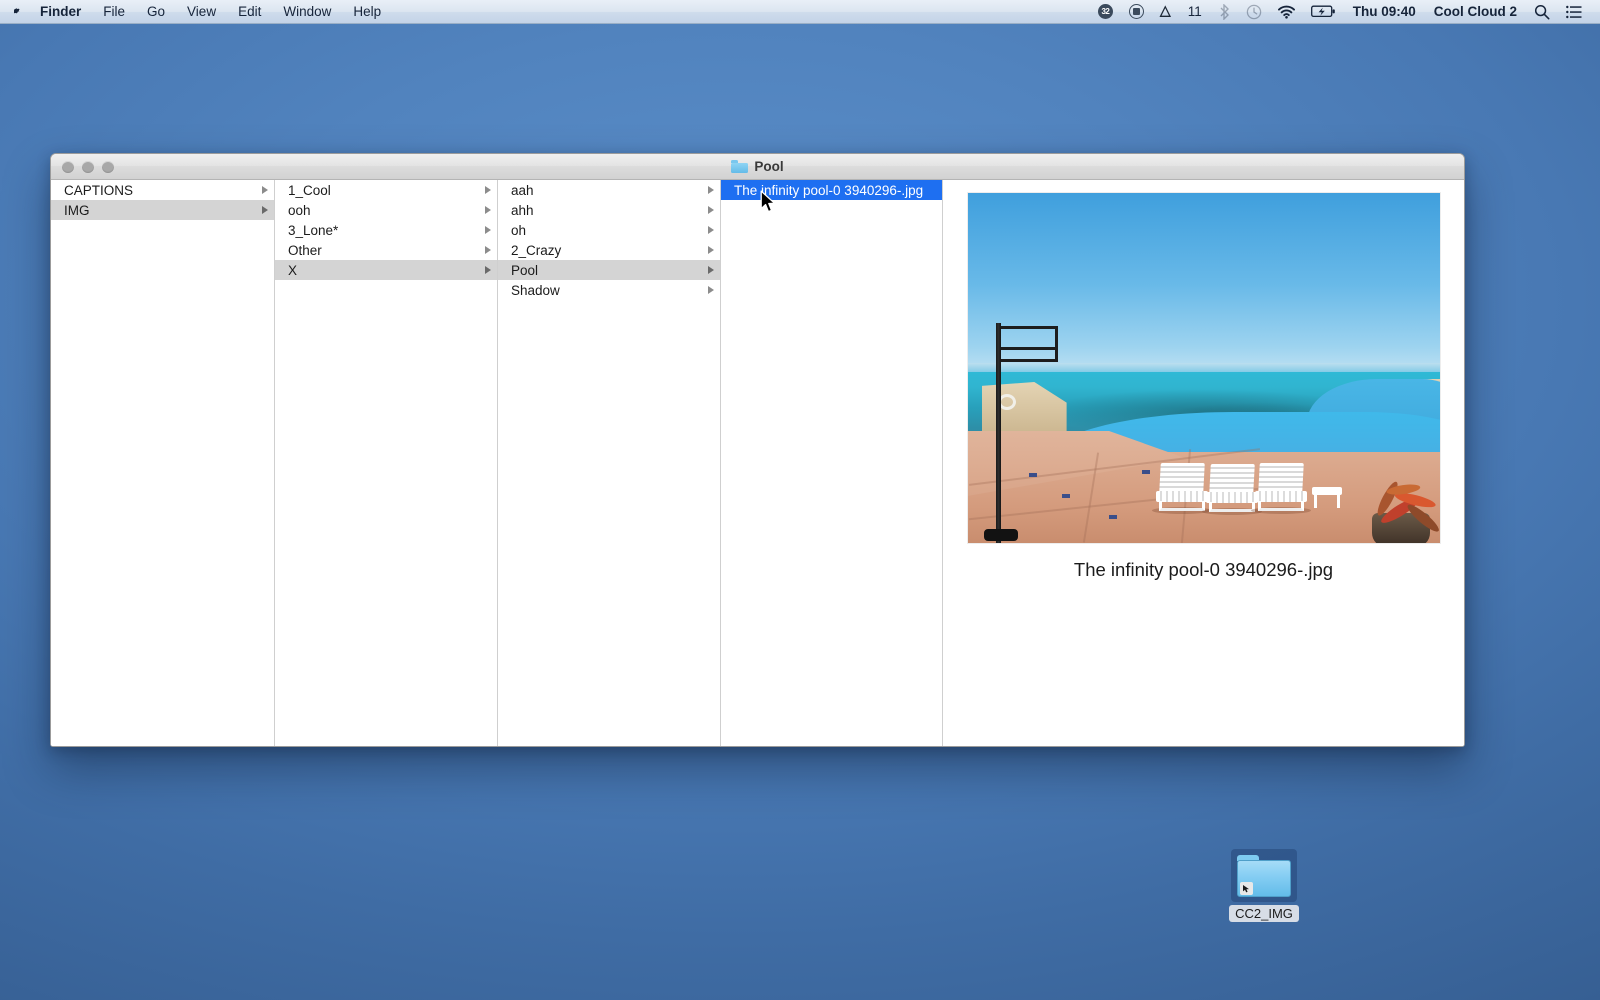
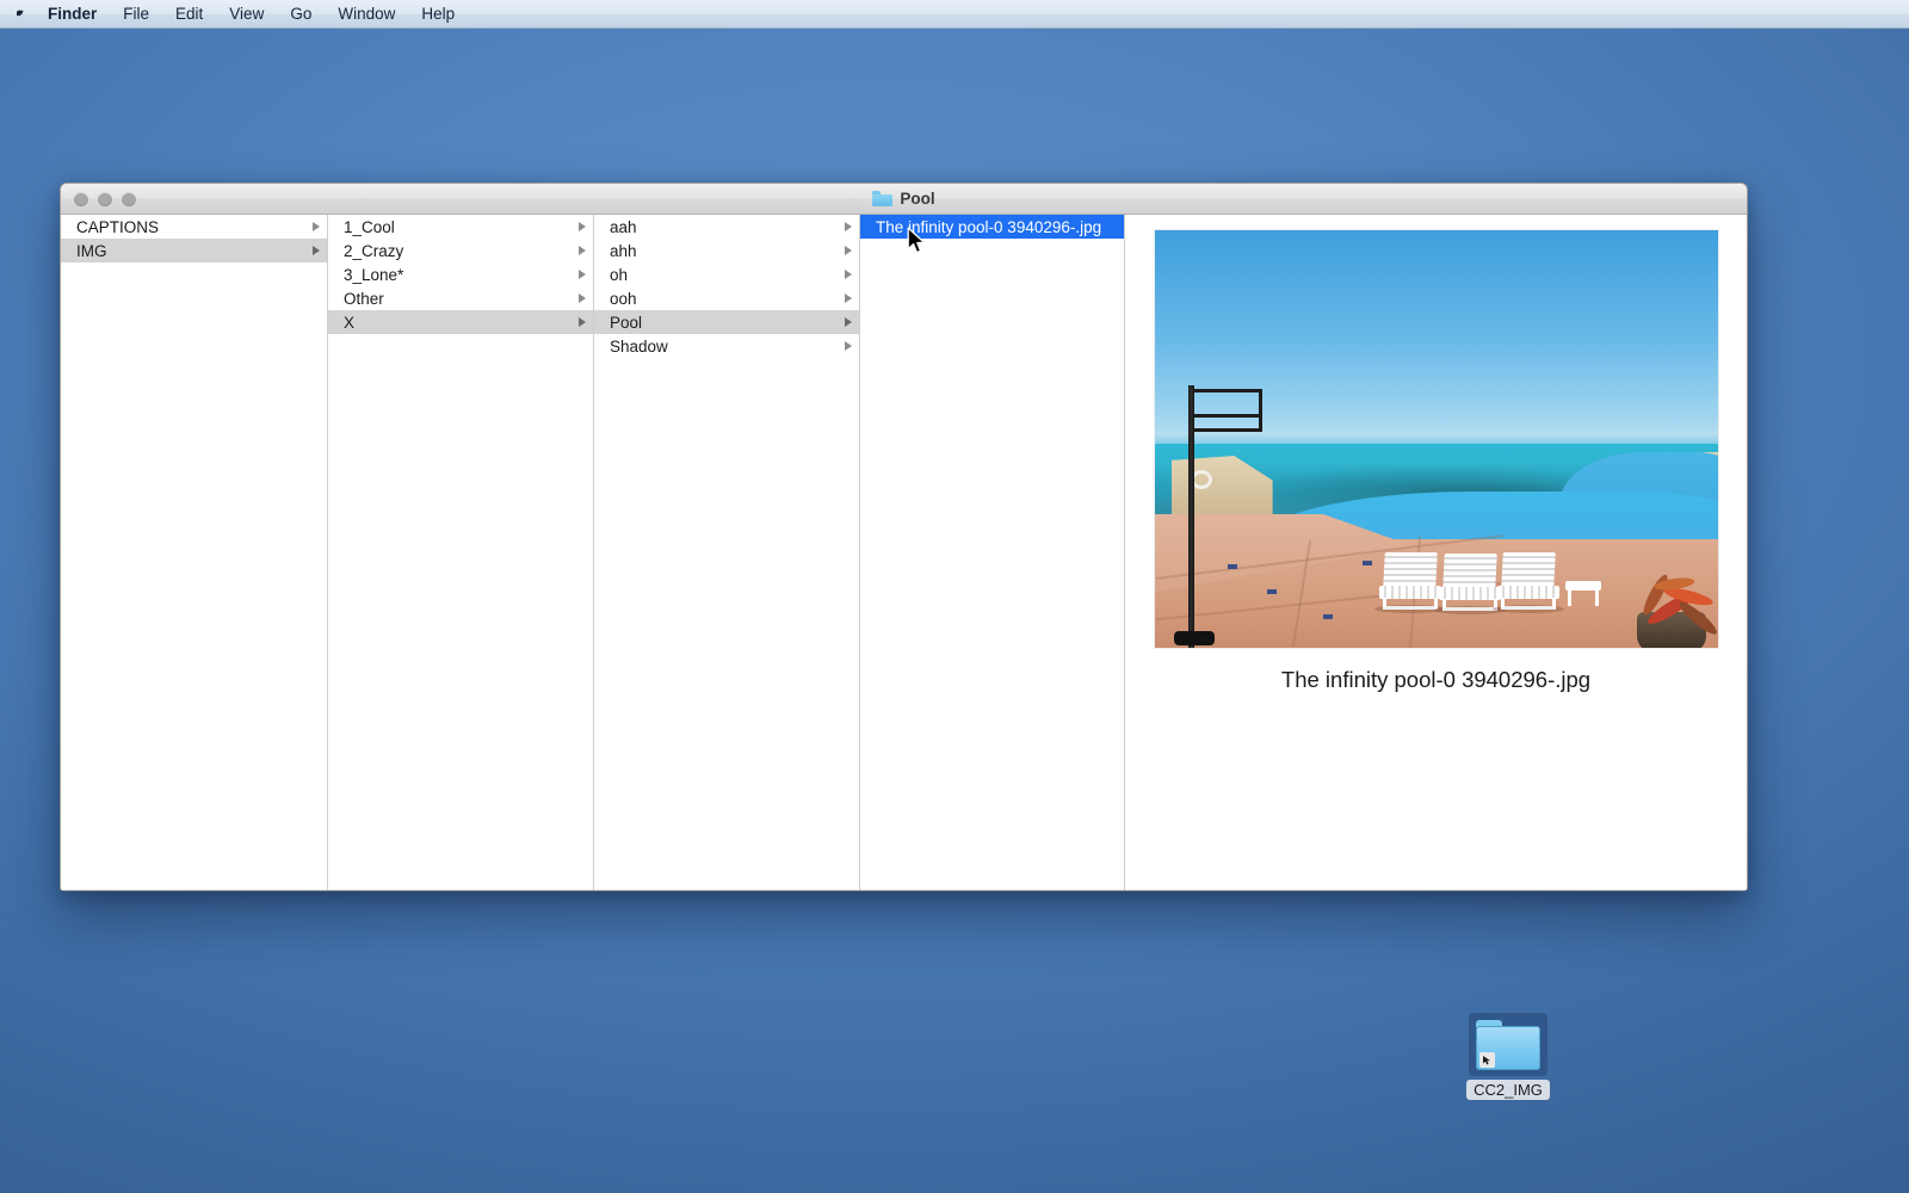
  Finder
  File
- Go
+ Edit
  View
- Edit
+ Go
  Window
  Help
- 32
- △
- 11
- Thu 09:40
- Cool Cloud 2
  Pool
  CAPTIONS
  IMG
  1_Cool
- ooh
+ 2_Crazy
  3_Lone*
  Other
  X
  aah
  ahh
  oh
- 2_Crazy
+ ooh
  Pool
  Shadow
  The infinity pool-0 3940296-.jpg
  The infinity pool-0 3940296-.jpg
  CC2_IMG
